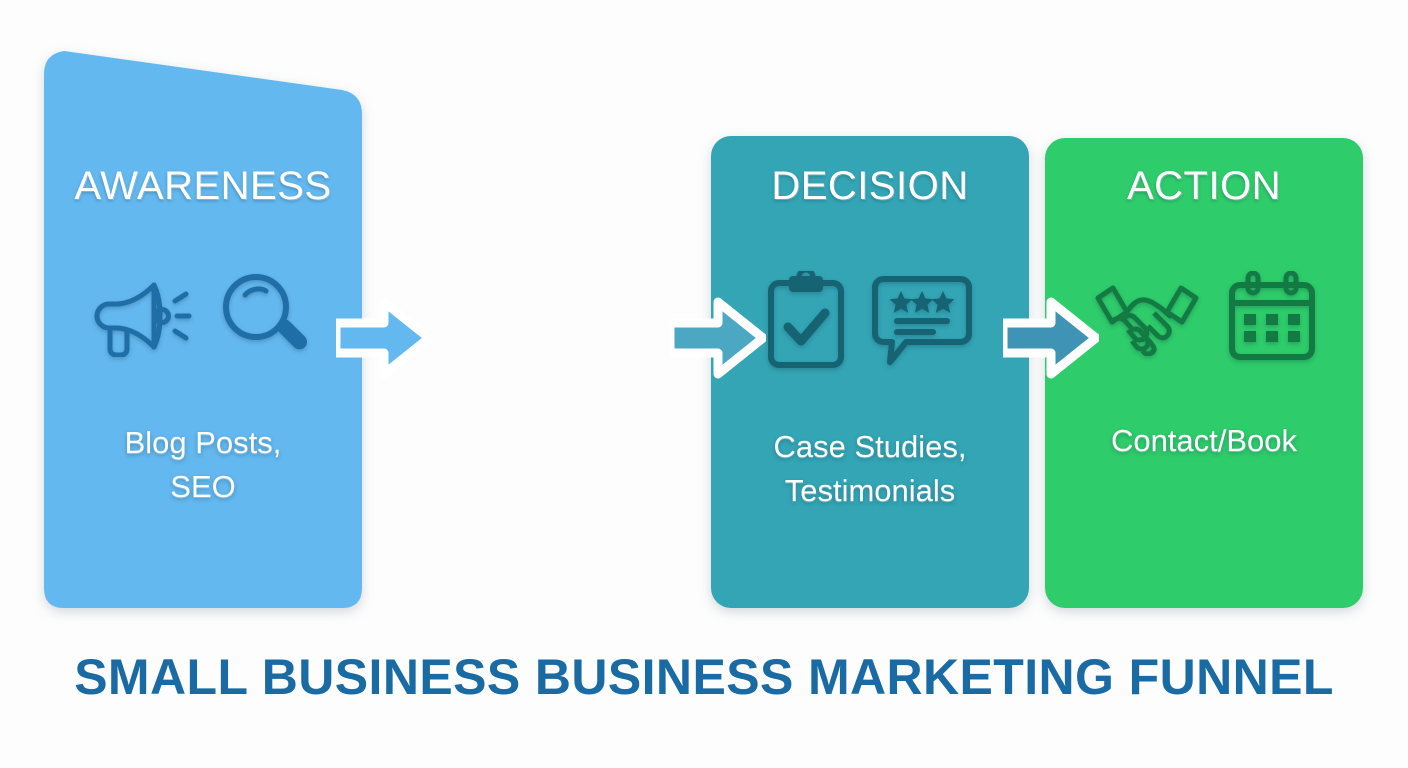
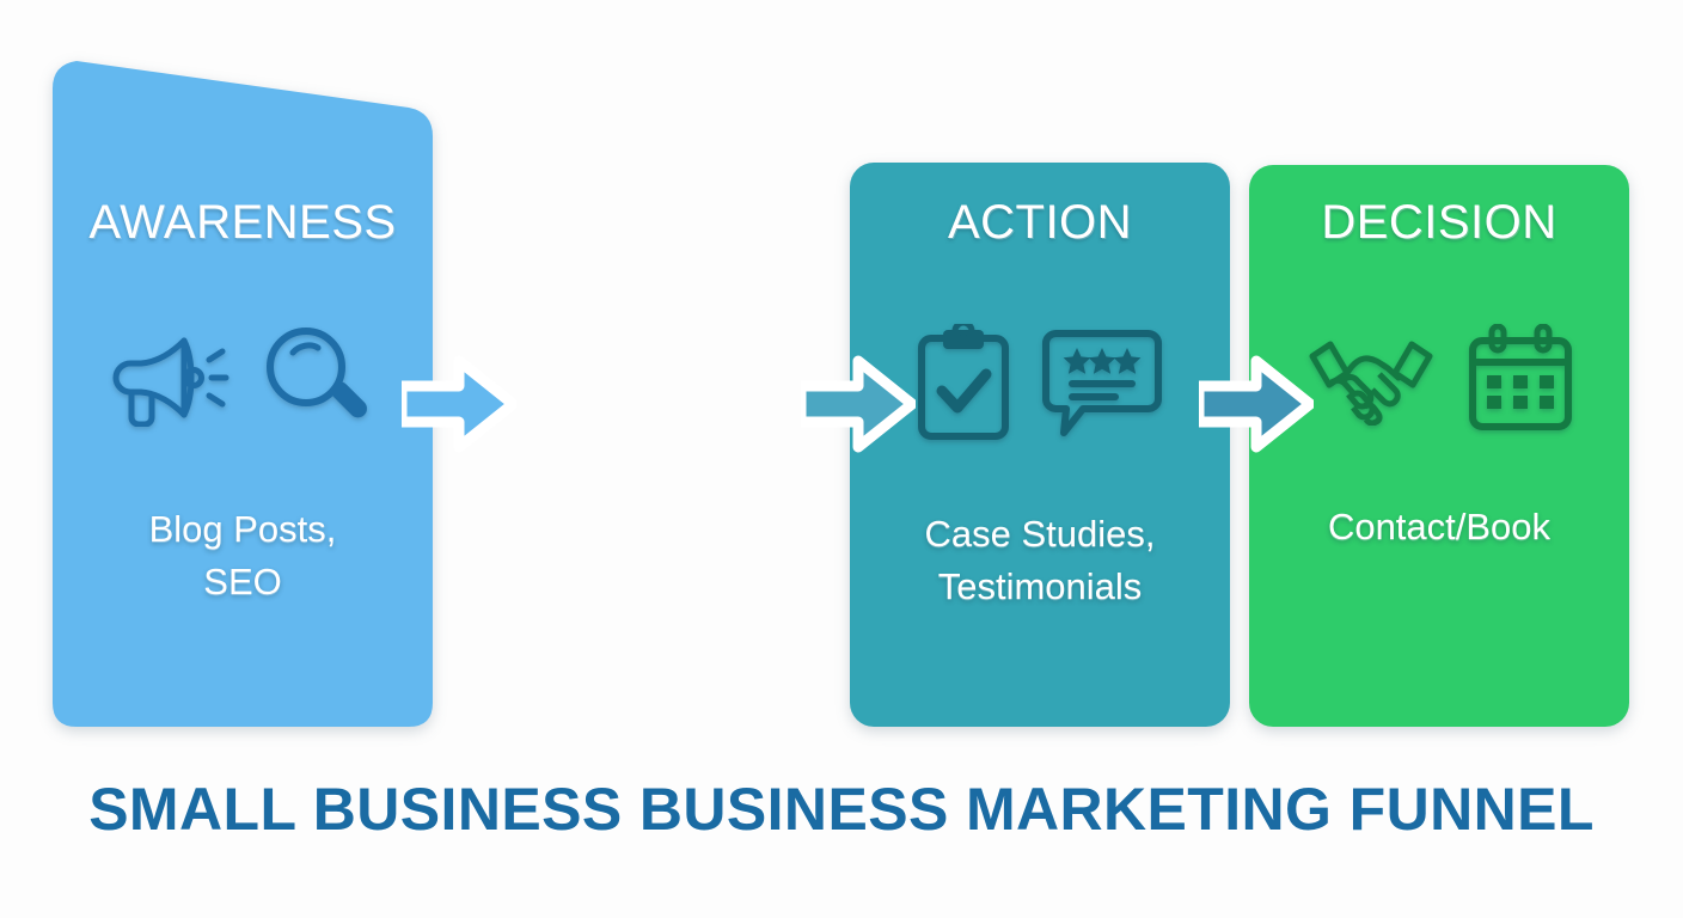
  AWARENESS
  Blog Posts,
  SEO
- DECISION
+ ACTION
  Case Studies,
  Testimonials
- ACTION
+ DECISION
  Contact/Book
  SMALL BUSINESS BUSINESS MARKETING FUNNEL
